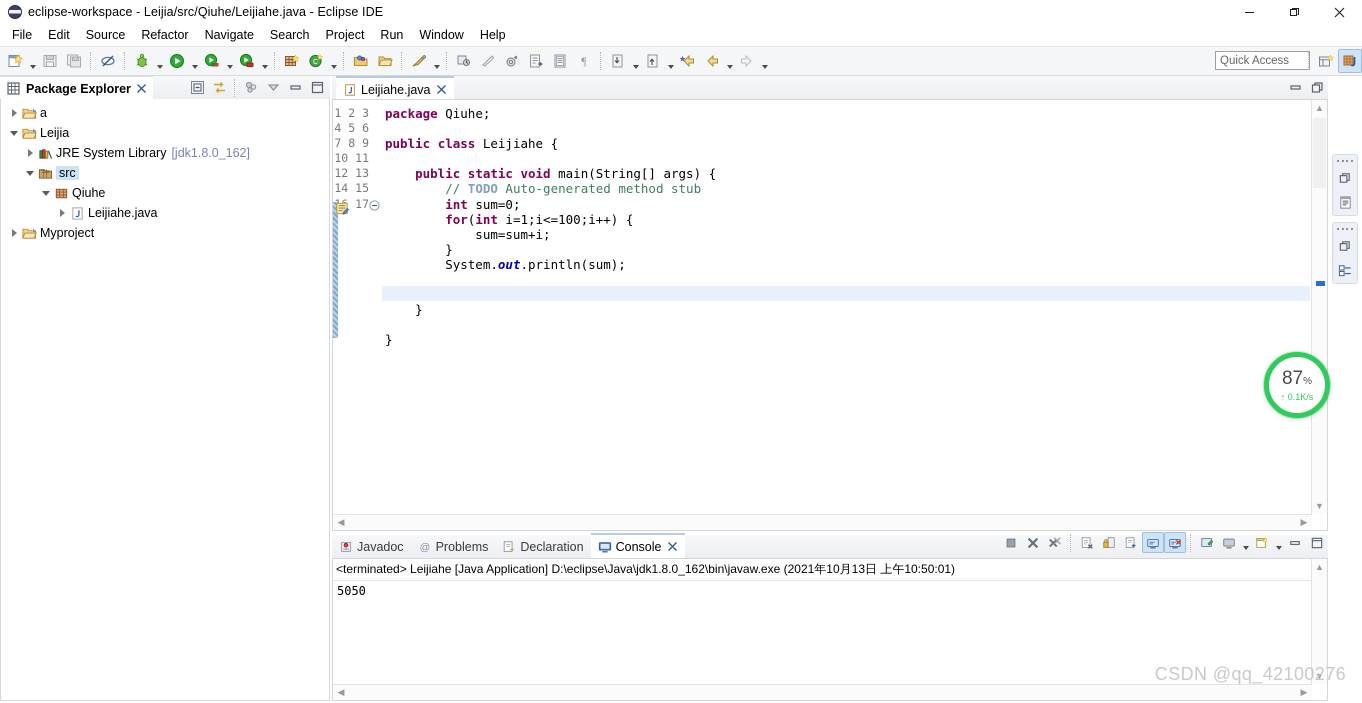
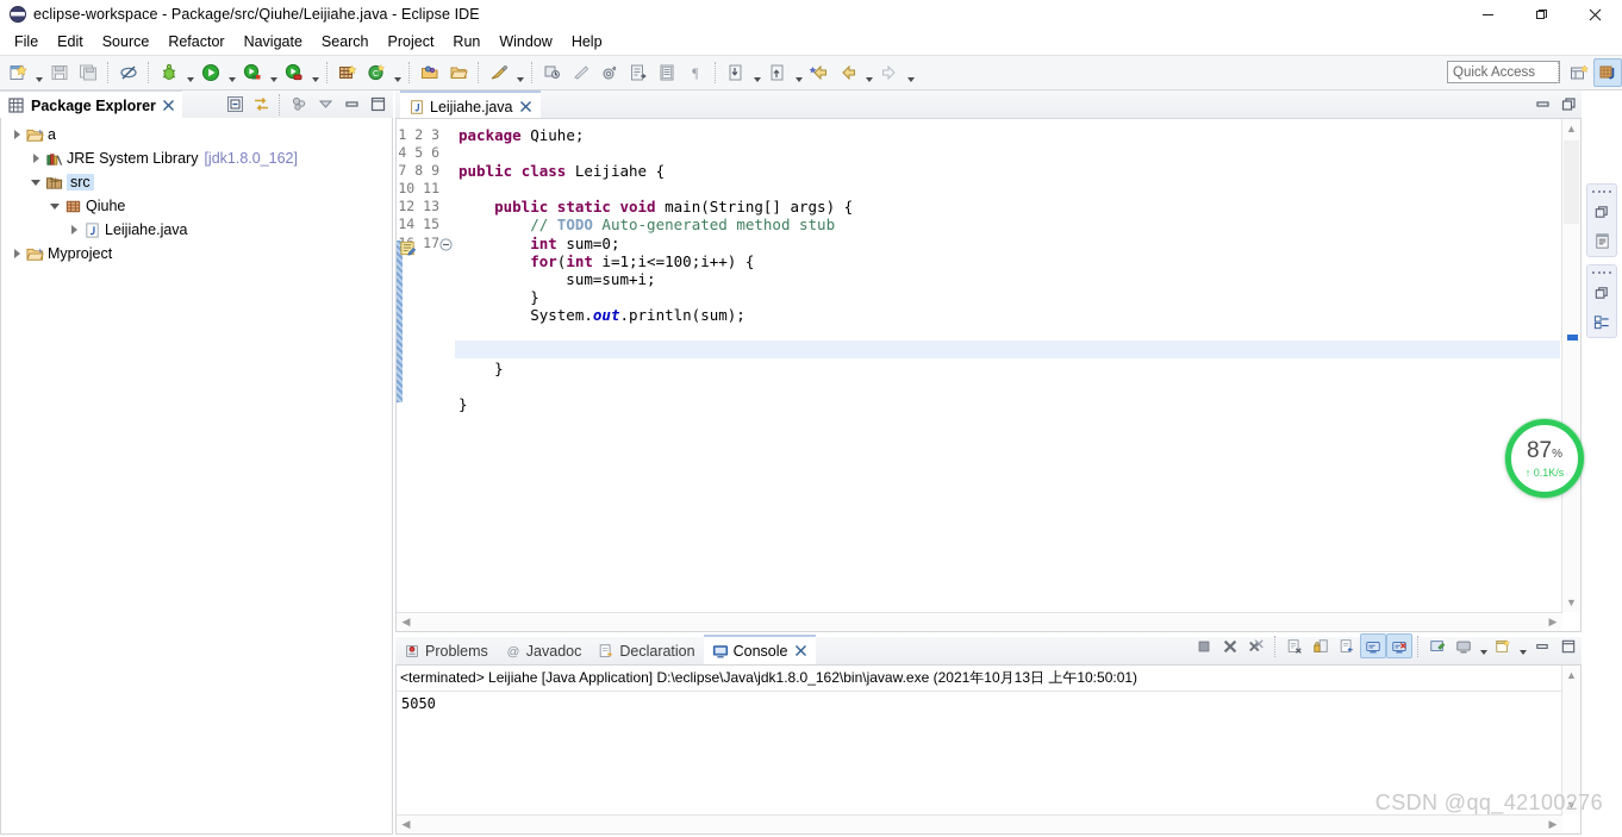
- eclipse-workspace - Leijia/src/Qiuhe/Leijiahe.java - Eclipse IDE
+ eclipse-workspace - Package/src/Qiuhe/Leijiahe.java - Eclipse IDE
  File
  Edit
  Source
  Refactor
  Navigate
  Search
  Project
  Run
  Window
  Help
  ¶
  Quick Access
  Package Explorer
  a
- Leijia
  JRE System Library
  [jdk1.8.0_162]
  src
  Qiuhe
  Leijiahe.java
  Myproject
  Leijiahe.java
  1 2 3 4 5 6 7 8 9 10 11 12 13 14 15 17
  package Qiuhe;
  public class Leijiahe {
  public static void main(String[] args) {
  // TODO Auto-generated method stub int sum=0;
  for(int i=1;i<=100;i++) {
  sum=sum+i;
  }
  System.out.println(sum);
  }
  }
  ▲
  ▼
  ◀
  ▶
- Javadoc
+ Problems
  @
- Problems
+ Javadoc
  Declaration
  Console
  <terminated> Leijiahe [Java Application] D:\eclipse\Java\jdk1.8.0_162\bin\javaw.exe (2021年10月13日 上午10:50:01)
  5050
  ▲
  ▼
  ◀
  ▶
  87%
  ↑ 0.1K/s
  CSDN @qq_42100276
